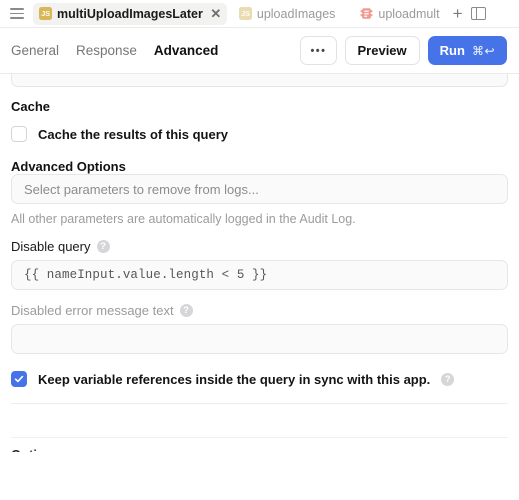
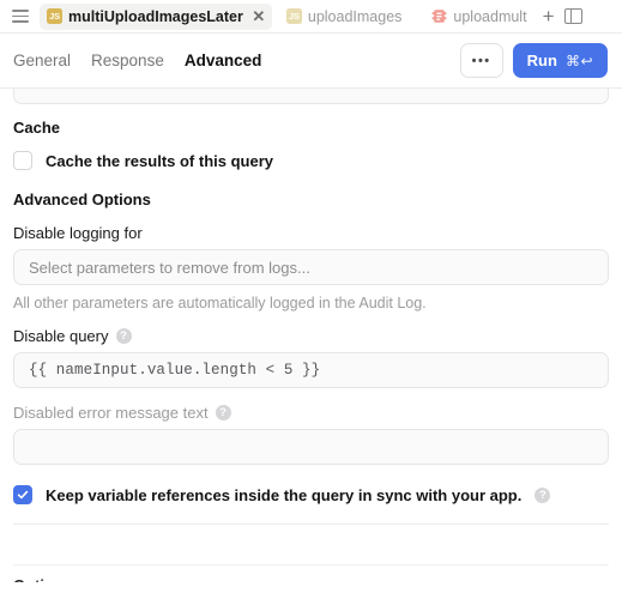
  JS
  multiUploadImagesLater
  ✕
  JS
  uploadImages
  uploadmult
  +
  General
  Response
  Advanced
  •••
- Preview
  Run
  ⌘↩
  Cache
  Cache the results of this query
  Advanced Options
+ Disable logging for
  Select parameters to remove from logs...
  All other parameters are automatically logged in the Audit Log.
  Disable query
  ?
  {{ nameInput.value.length < 5 }}
  Disabled error message text
  ?
- Keep variable references inside the query in sync with this app.
+ Keep variable references inside the query in sync with your app.
  ?
